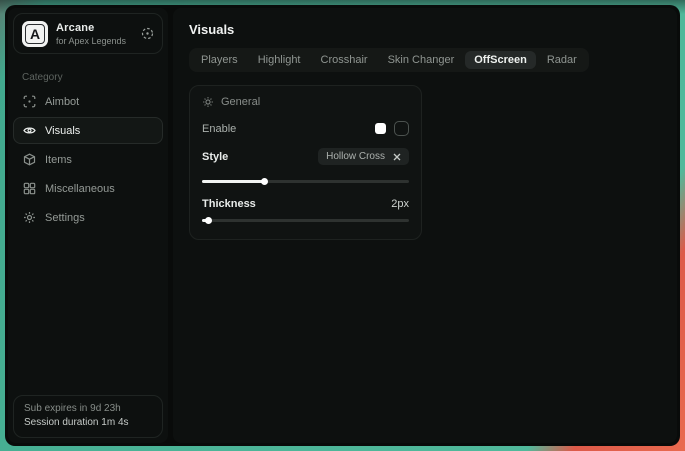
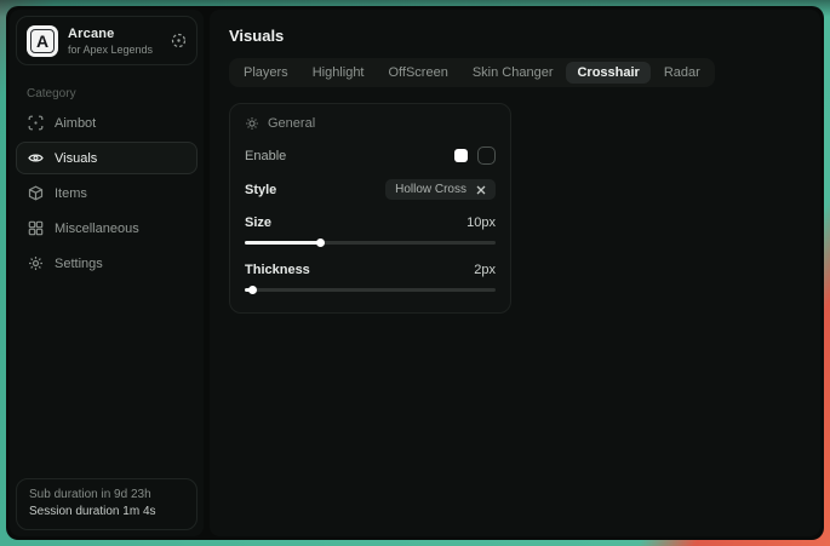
  A
  Arcane
  for Apex Legends
  Category
  Aimbot
  Visuals
  Items
  Miscellaneous
  Settings
- Sub expires in 9d 23h
+ Sub duration in 9d 23h
  Session duration 1m 4s
  Visuals
  Players
  Highlight
- Crosshair
+ OffScreen
  Skin Changer
- OffScreen
+ Crosshair
  Radar
  General
  Enable
  Style
  Hollow Cross
+ Size
+ 10px
  Thickness
  2px
